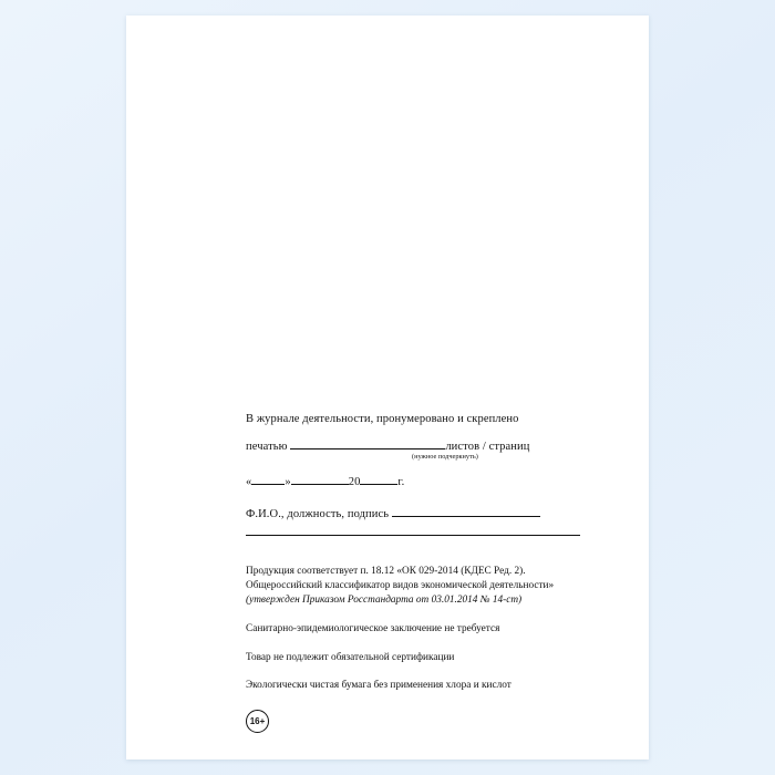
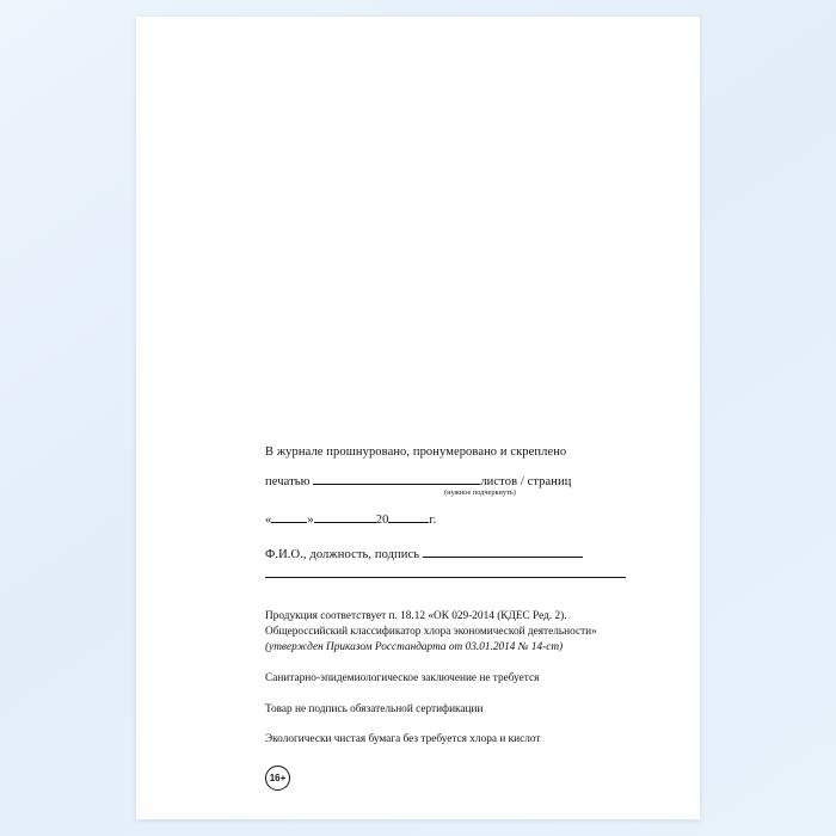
- В журнале деятельности, пронумеровано и скреплено
+ В журнале прошнуровано, пронумеровано и скреплено
  печатью листов / страниц
  « » 20 г.
  Ф.И.О., должность, подпись
  Продукция соответствует п. 18.12 «ОК 029-2014 (КДЕС Ред. 2).
- Общероссийский классификатор видов экономической деятельности»
+ Общероссийский классификатор хлора экономической деятельности»
  (утвержден Приказом Росстандарта от 03.01.2014 № 14-ст)
  Санитарно-эпидемиологическое заключение не требуется
- Товар не подлежит обязательной сертификации
+ Товар не подпись обязательной сертификации
- Экологически чистая бумага без применения хлора и кислот
+ Экологически чистая бумага без требуется хлора и кислот
  16+
